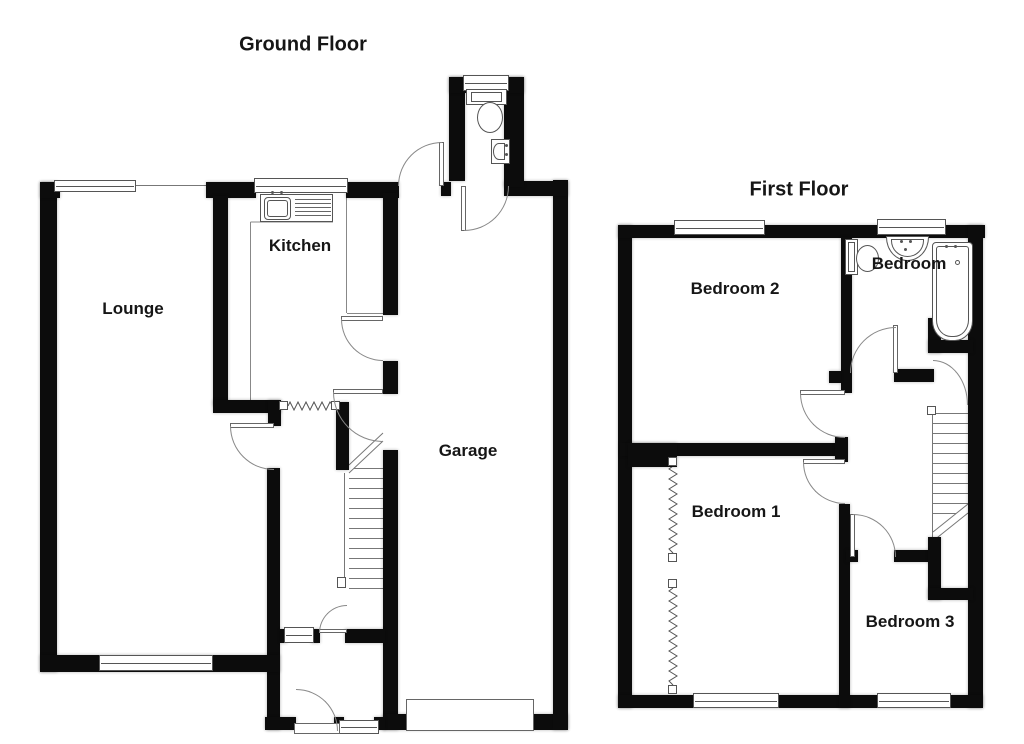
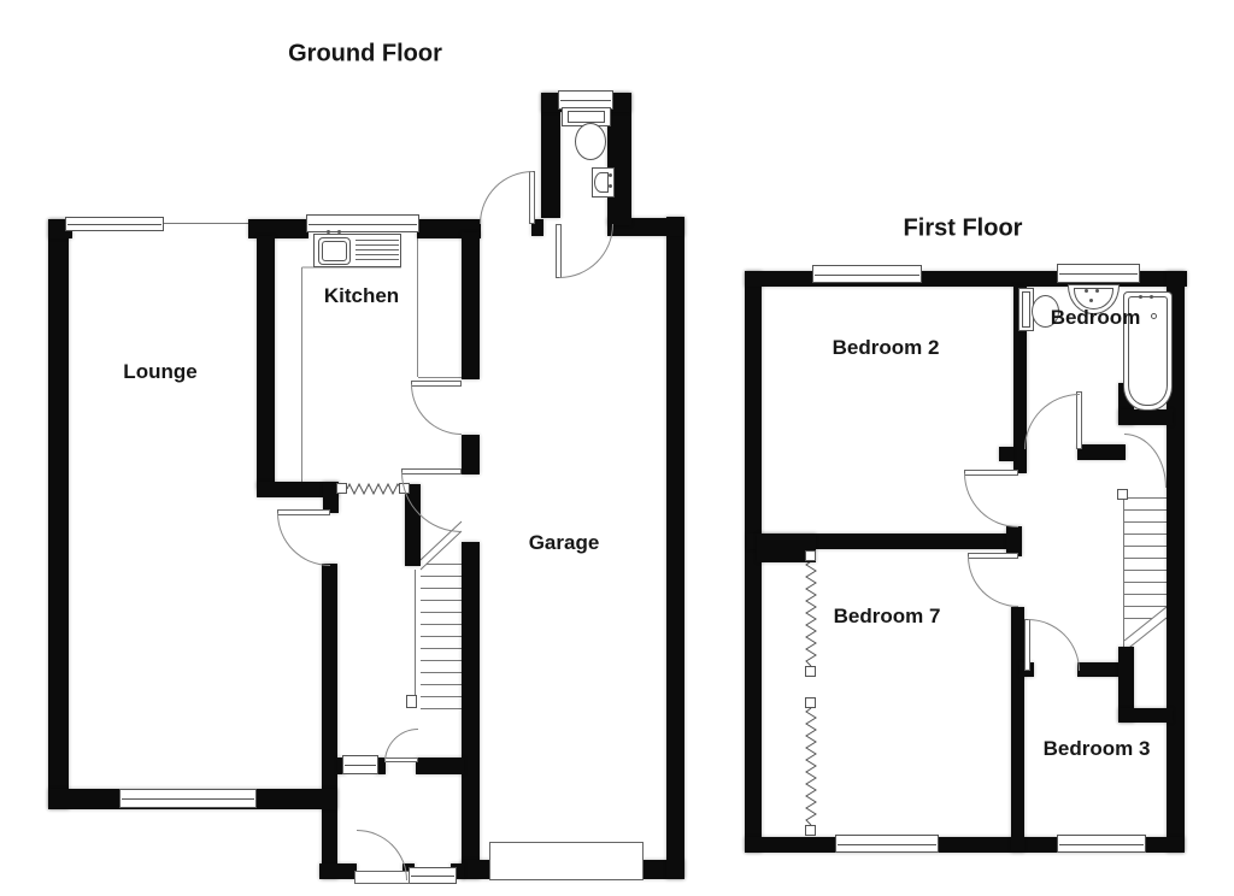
  Ground Floor
  Lounge
  Kitchen
  Garage
  First Floor
  Bedroom 2
  Bedroom
- Bedroom 1
+ Bedroom 7
  Bedroom 3
